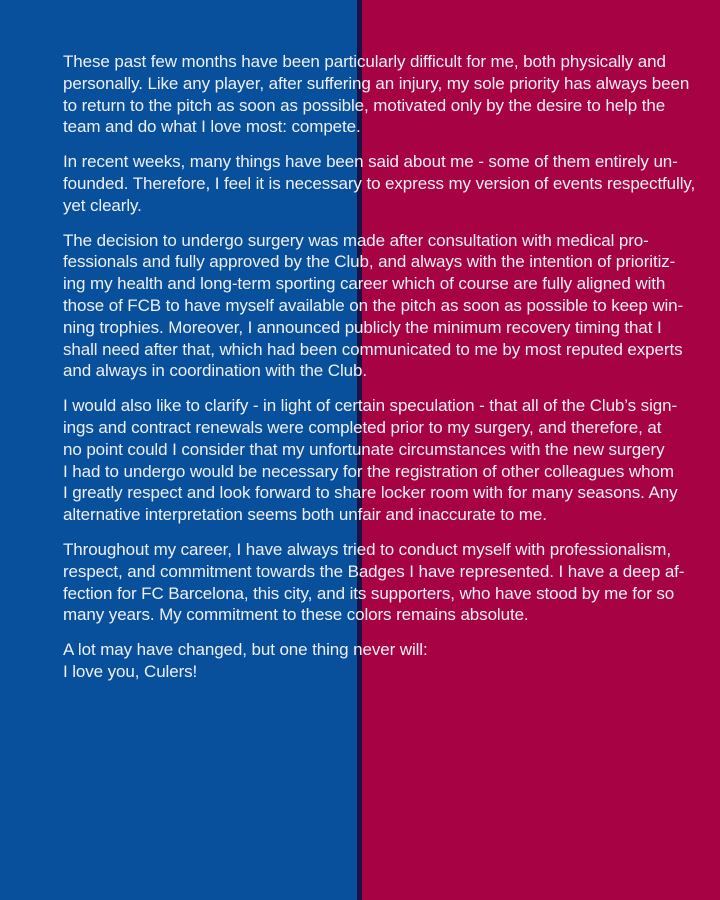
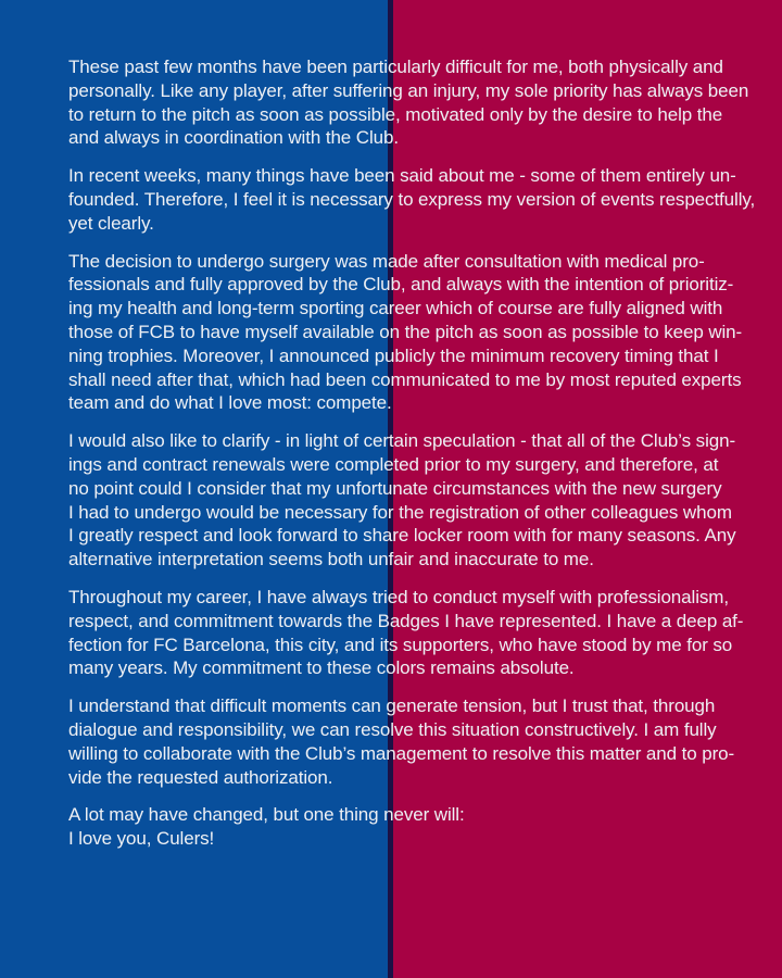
  These past few months have been particularly difficult for me, both physically and
  personally. Like any player, after suffering an injury, my sole priority has always been
  to return to the pitch as soon as possible, motivated only by the desire to help the
- team and do what I love most: compete.
+ and always in coordination with the Club.
  In recent weeks, many things have been said about me - some of them entirely un-
  founded. Therefore, I feel it is necessary to express my version of events respectfully,
  yet clearly.
  The decision to undergo surgery was made after consultation with medical pro-
  fessionals and fully approved by the Club, and always with the intention of prioritiz-
  ing my health and long-term sporting career which of course are fully aligned with
  those of FCB to have myself available on the pitch as soon as possible to keep win-
  ning trophies. Moreover, I announced publicly the minimum recovery timing that I
  shall need after that, which had been communicated to me by most reputed experts
- and always in coordination with the Club.
+ team and do what I love most: compete.
  I would also like to clarify - in light of certain speculation - that all of the Club’s sign-
  ings and contract renewals were completed prior to my surgery, and therefore, at
  no point could I consider that my unfortunate circumstances with the new surgery
  I had to undergo would be necessary for the registration of other colleagues whom
  I greatly respect and look forward to share locker room with for many seasons. Any
  alternative interpretation seems both unfair and inaccurate to me.
  Throughout my career, I have always tried to conduct myself with professionalism,
  respect, and commitment towards the Badges I have represented. I have a deep af-
  fection for FC Barcelona, this city, and its supporters, who have stood by me for so
  many years. My commitment to these colors remains absolute.
+ I understand that difficult moments can generate tension, but I trust that, through
+ dialogue and responsibility, we can resolve this situation constructively. I am fully
+ willing to collaborate with the Club’s management to resolve this matter and to pro-
+ vide the requested authorization.
  A lot may have changed, but one thing never will:
  I love you, Culers!
